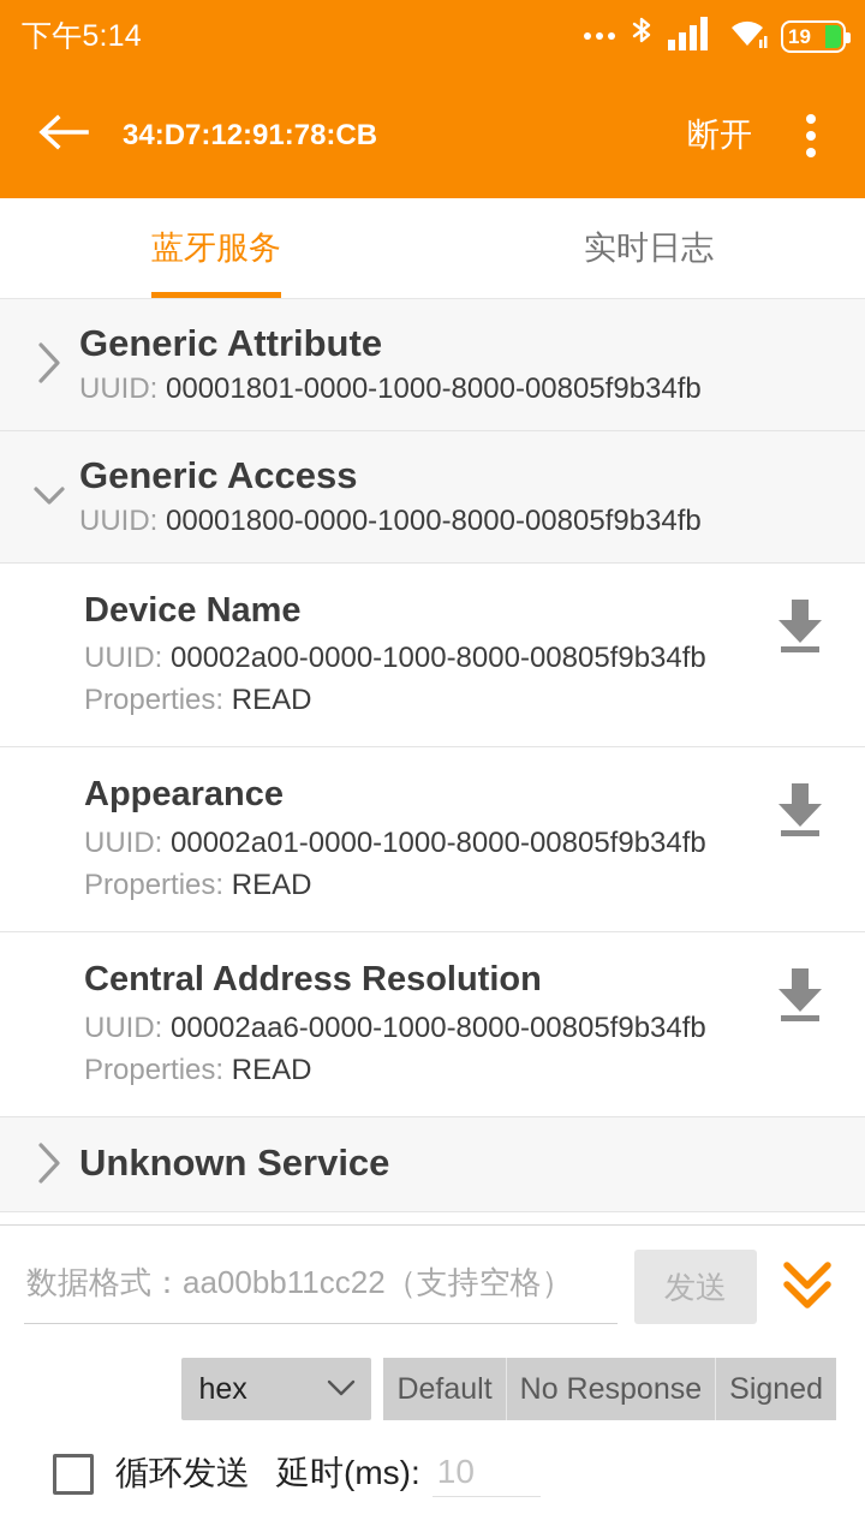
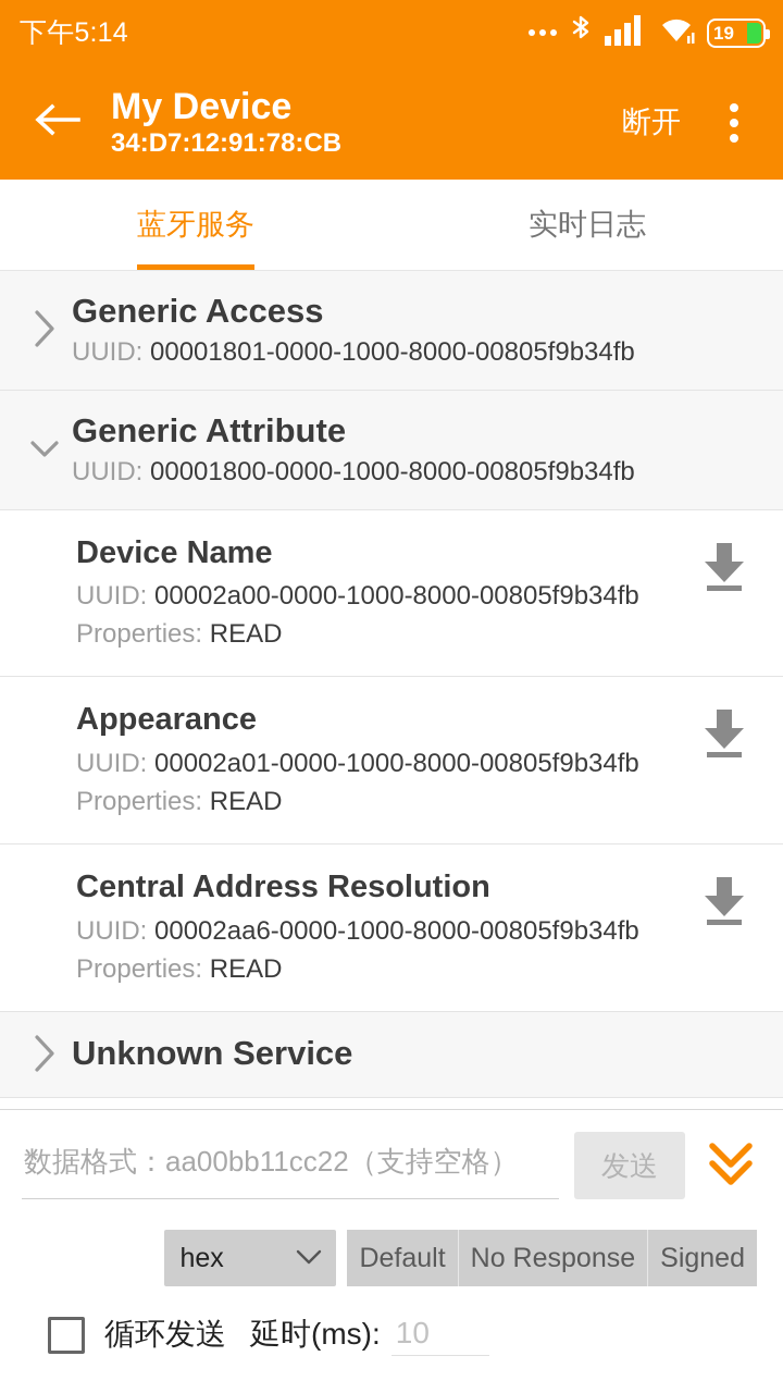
  下午5:14
  19
+ My Device
  34:D7:12:91:78:CB
  断开
  蓝牙服务
  实时日志
- Generic Attribute
+ Generic Access
  UUID: 00001801-0000-1000-8000-00805f9b34fb
- Generic Access
+ Generic Attribute
  UUID: 00001800-0000-1000-8000-00805f9b34fb
  Device Name
  UUID: 00002a00-0000-1000-8000-00805f9b34fb
  Properties: READ
  Appearance
  UUID: 00002a01-0000-1000-8000-00805f9b34fb
  Properties: READ
  Central Address Resolution
  UUID: 00002aa6-0000-1000-8000-00805f9b34fb
  Properties: READ
  Unknown Service
  数据格式：aa00bb11cc22（支持空格）
  发送
  hex
  Default
  No Response
  Signed
  循环发送
  延时(ms):
  10
